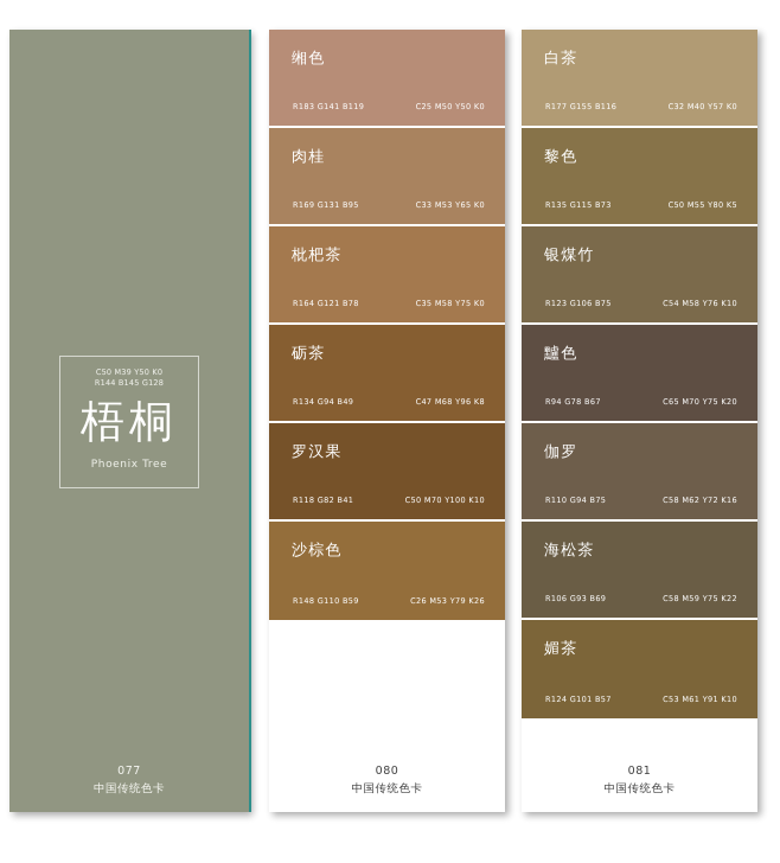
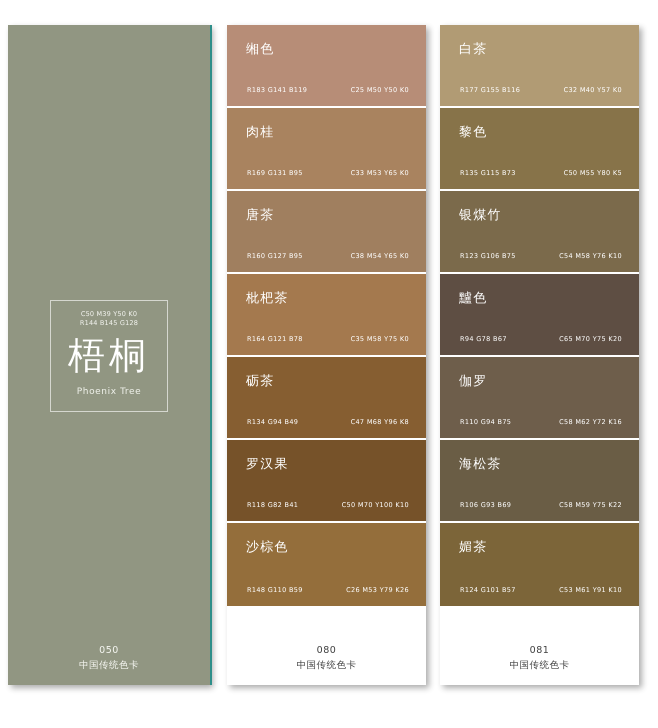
  C50 M39 Y50 K0
  R144 B145 G128
  梧桐
  Phoenix Tree
- 077
+ 050
  中国传统色卡
  缃色
  R183 G141 B119
  C25 M50 Y50 K0
  肉桂
  R169 G131 B95
  C33 M53 Y65 K0
+ 唐茶
+ R160 G127 B95
+ C38 M54 Y65 K0
  枇杷茶
  R164 G121 B78
  C35 M58 Y75 K0
  砺茶
  R134 G94 B49
  C47 M68 Y96 K8
  罗汉果
  R118 G82 B41
  C50 M70 Y100 K10
  沙棕色
  R148 G110 B59
  C26 M53 Y79 K26
  080
  中国传统色卡
  白茶
  R177 G155 B116
  C32 M40 Y57 K0
  黎色
  R135 G115 B73
  C50 M55 Y80 K5
  银煤竹
  R123 G106 B75
  C54 M58 Y76 K10
  黸色
  R94 G78 B67
  C65 M70 Y75 K20
  伽罗
  R110 G94 B75
  C58 M62 Y72 K16
  海松茶
  R106 G93 B69
  C58 M59 Y75 K22
  媚茶
  R124 G101 B57
  C53 M61 Y91 K10
  081
  中国传统色卡
